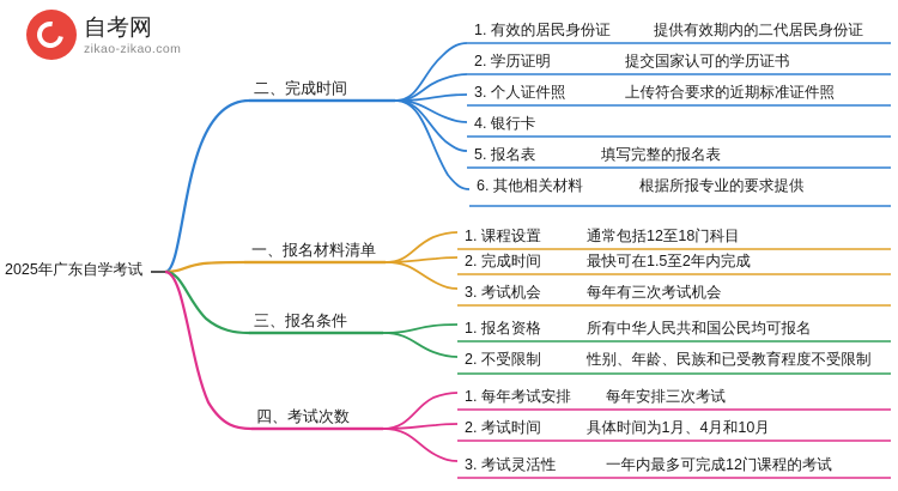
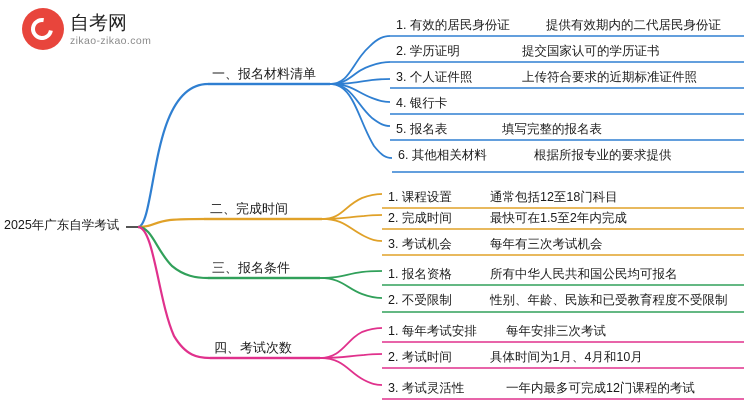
  自考网
  zikao-zikao.com
  2025年广东自学考试
- 二、完成时间
+ 一、报名材料清单
  1. 有效的居民身份证
  提供有效期内的二代居民身份证
  2. 学历证明
  提交国家认可的学历证书
  3. 个人证件照
  上传符合要求的近期标准证件照
  4. 银行卡
  5. 报名表
  填写完整的报名表
  6. 其他相关材料
  根据所报专业的要求提供
- 一、报名材料清单
+ 二、完成时间
  1. 课程设置
  通常包括12至18门科目
  2. 完成时间
  最快可在1.5至2年内完成
  3. 考试机会
  每年有三次考试机会
  三、报名条件
  1. 报名资格
  所有中华人民共和国公民均可报名
  2. 不受限制
  性别、年龄、民族和已受教育程度不受限制
  四、考试次数
  1. 每年考试安排
  每年安排三次考试
  2. 考试时间
  具体时间为1月、4月和10月
  3. 考试灵活性
  一年内最多可完成12门课程的考试
